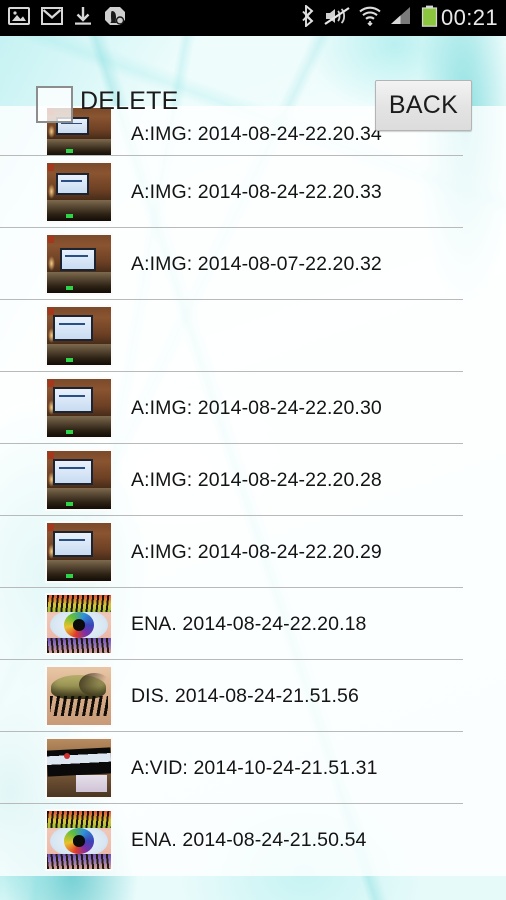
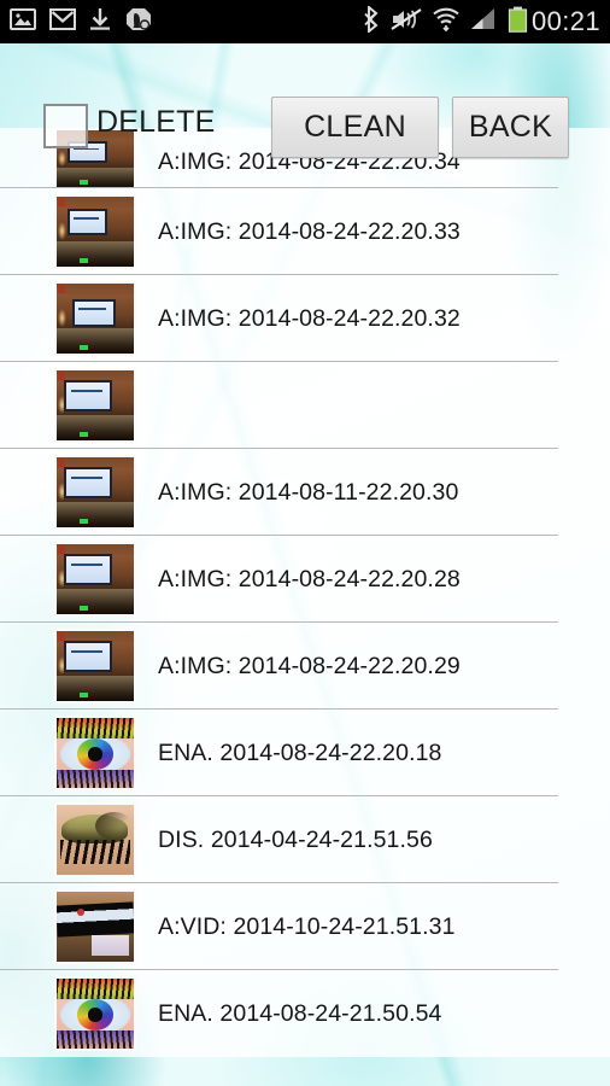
  00:21
  DELETE
+ CLEAN
  BACK
  A:IMG: 2014-08-24-22.20.34
  A:IMG: 2014-08-24-22.20.33
- A:IMG: 2014-08-07-22.20.32
+ A:IMG: 2014-08-24-22.20.32
- A:IMG: 2014-08-24-22.20.30
+ A:IMG: 2014-08-11-22.20.30
  A:IMG: 2014-08-24-22.20.28
  A:IMG: 2014-08-24-22.20.29
  ENA. 2014-08-24-22.20.18
- DIS. 2014-08-24-21.51.56
+ DIS. 2014-04-24-21.51.56
  A:VID: 2014-10-24-21.51.31
  ENA. 2014-08-24-21.50.54
